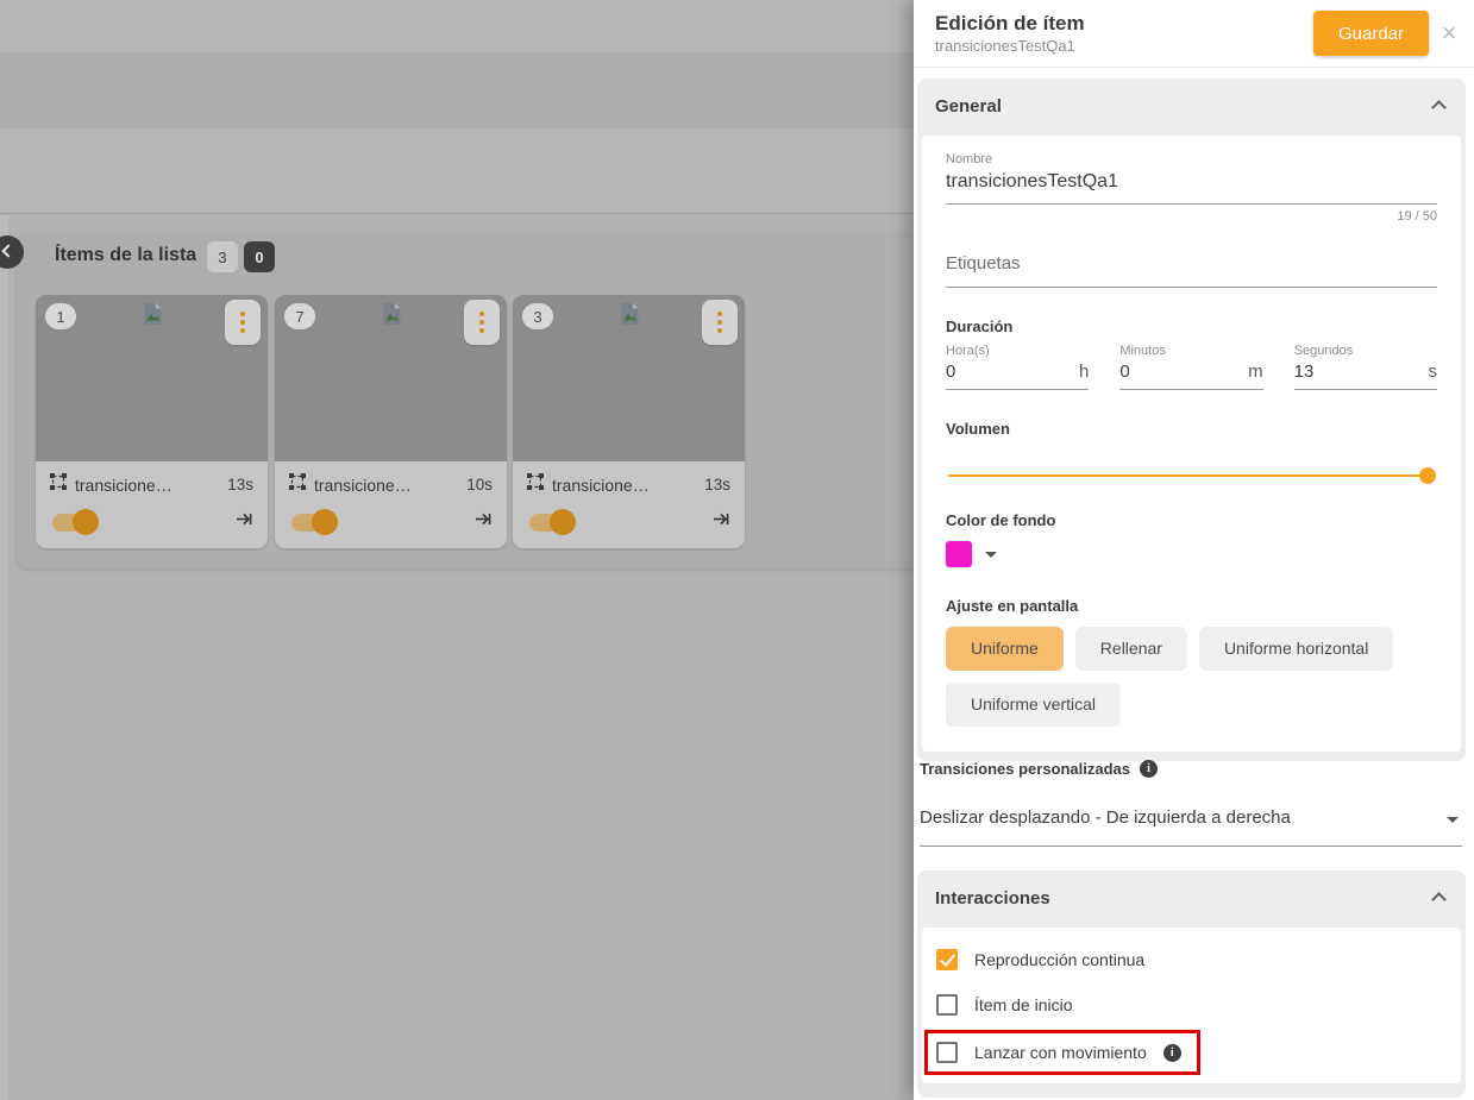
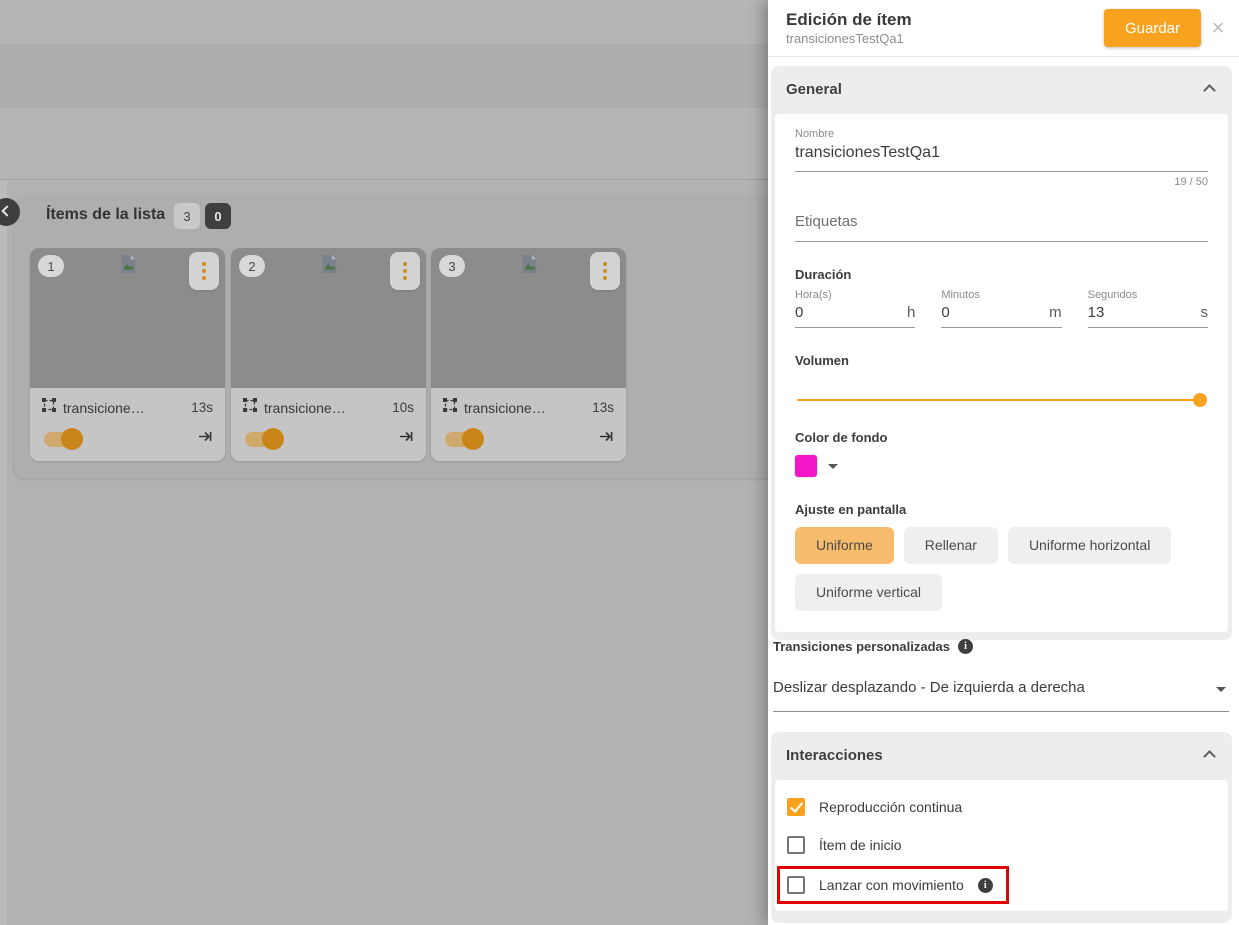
  Ítems de la lista
  3
  0
  1
  transicione…
  13s
- 7
+ 2
  transicione…
  10s
  3
  transicione…
  13s
  Edición de ítem
  transicionesTestQa1
  Guardar
  ×
  General
  Nombre
  transicionesTestQa1
  19 / 50
  Etiquetas
  Duración
  Hora(s)
  0
  h
  Minutos
  0
  m
  Segundos
  13
  s
  Volumen
  Color de fondo
  Ajuste en pantalla
  Uniforme
  Rellenar
  Uniforme horizontal
  Uniforme vertical
  Transiciones personalizadas
  i
  Deslizar desplazando - De izquierda a derecha
  Interacciones
  Reproducción continua
  Ítem de inicio
  Lanzar con movimiento
  i
